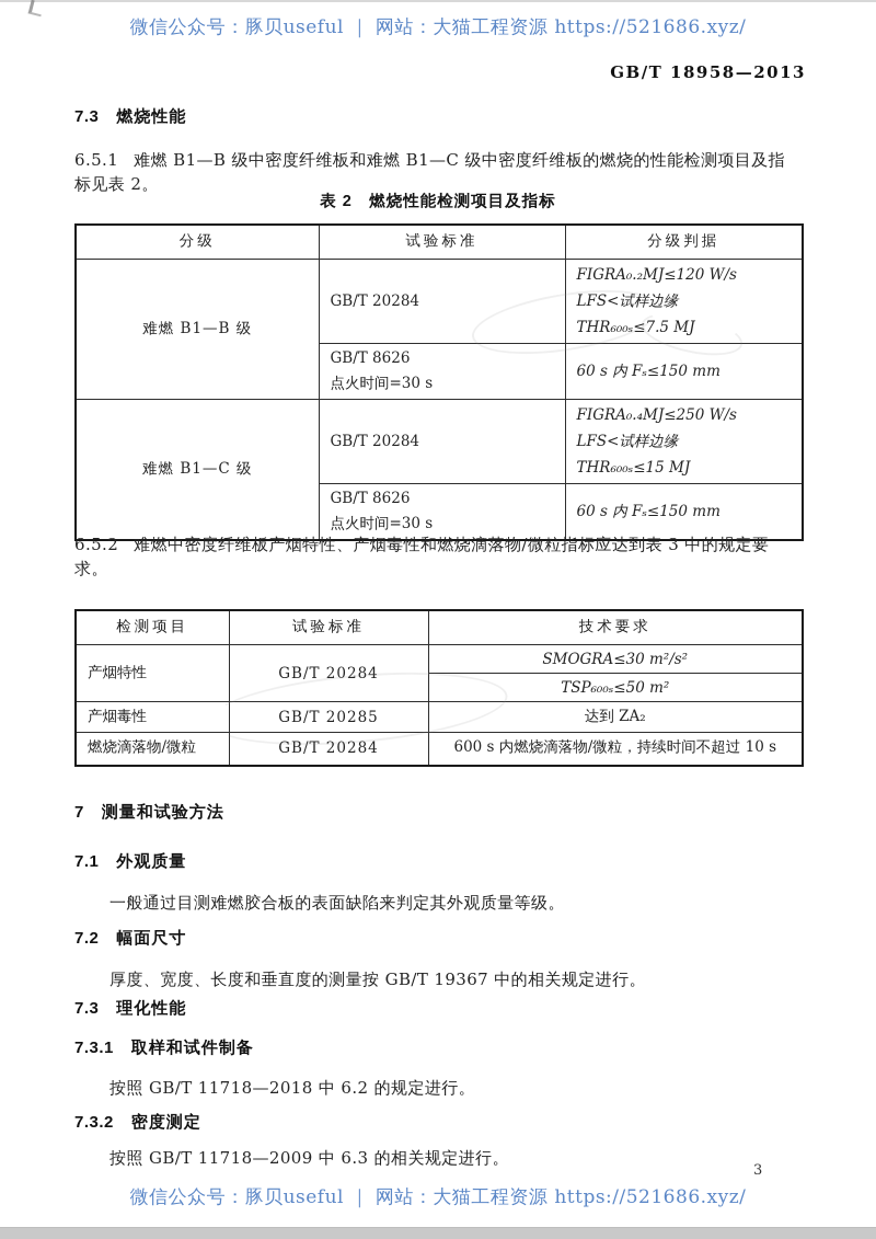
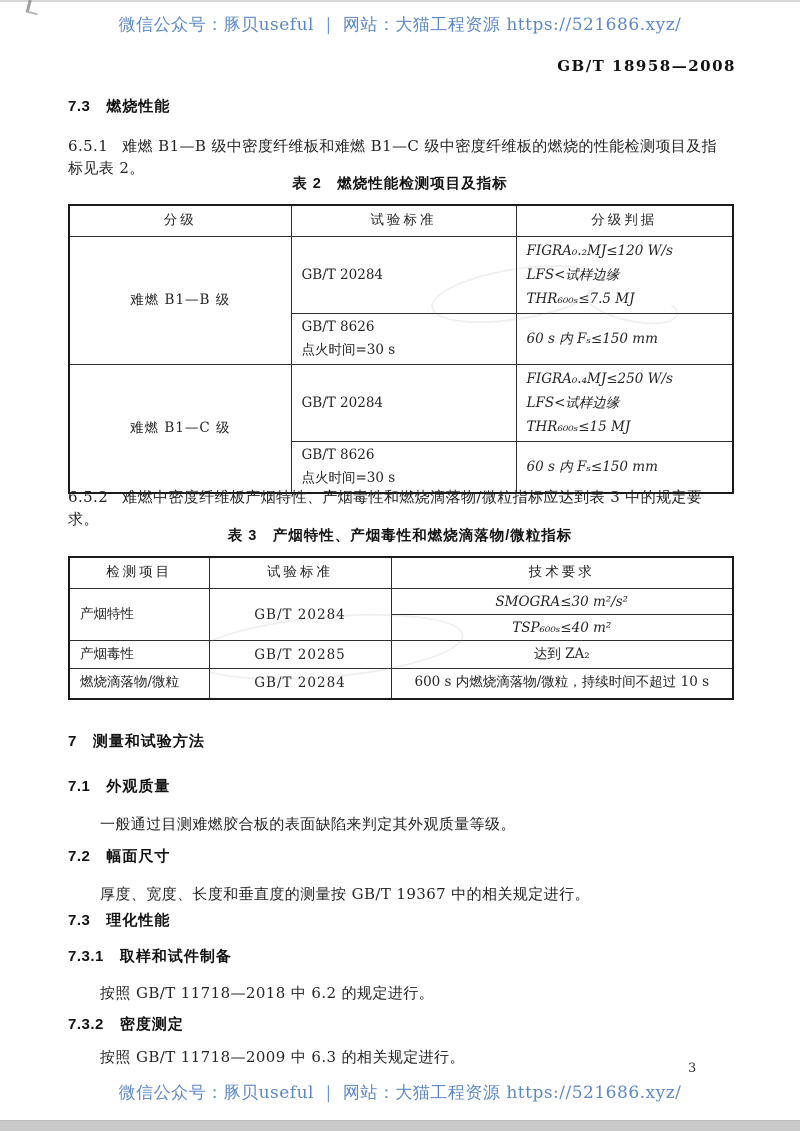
  微信公众号：豚贝useful ｜ 网站：大猫工程资源 https://521686.xyz/
- GB/T 18958—2013
+ GB/T 18958—2008
  7.3 燃烧性能
  6.5.1 难燃 B1—B 级中密度纤维板和难燃 B1—C 级中密度纤维板的燃烧的性能检测项目及指标见表 2。
  表 2 燃烧性能检测项目及指标
  分级	试验标准	分级判据
  难燃 B1—B 级	GB/T 20284	FIGRA₀.₂MJ≤120 W/s LFS<试样边缘 THR₆₀₀ₛ≤7.5 MJ
  GB/T 8626 点火时间=30 s	60 s 内 Fₛ≤150 mm
  难燃 B1—C 级	GB/T 20284	FIGRA₀.₄MJ≤250 W/s LFS<试样边缘 THR₆₀₀ₛ≤15 MJ
  GB/T 8626 点火时间=30 s	60 s 内 Fₛ≤150 mm
  6.5.2 难燃中密度纤维板产烟特性、产烟毒性和燃烧滴落物/微粒指标应达到表 3 中的规定要求。
+ 表 3 产烟特性、产烟毒性和燃烧滴落物/微粒指标
  检测项目	试验标准	技术要求
  产烟特性	GB/T 20284	SMOGRA≤30 m²/s²
- TSP₆₀₀ₛ≤50 m²
+ TSP₆₀₀ₛ≤40 m²
  产烟毒性	GB/T 20285	达到 ZA₂
  燃烧滴落物/微粒	GB/T 20284	600 s 内燃烧滴落物/微粒，持续时间不超过 10 s
  7 测量和试验方法
  7.1 外观质量
  一般通过目测难燃胶合板的表面缺陷来判定其外观质量等级。
  7.2 幅面尺寸
  厚度、宽度、长度和垂直度的测量按 GB/T 19367 中的相关规定进行。
  7.3 理化性能
  7.3.1 取样和试件制备
  按照 GB/T 11718—2018 中 6.2 的规定进行。
  7.3.2 密度测定
  按照 GB/T 11718—2009 中 6.3 的相关规定进行。
  3
  微信公众号：豚贝useful ｜ 网站：大猫工程资源 https://521686.xyz/
